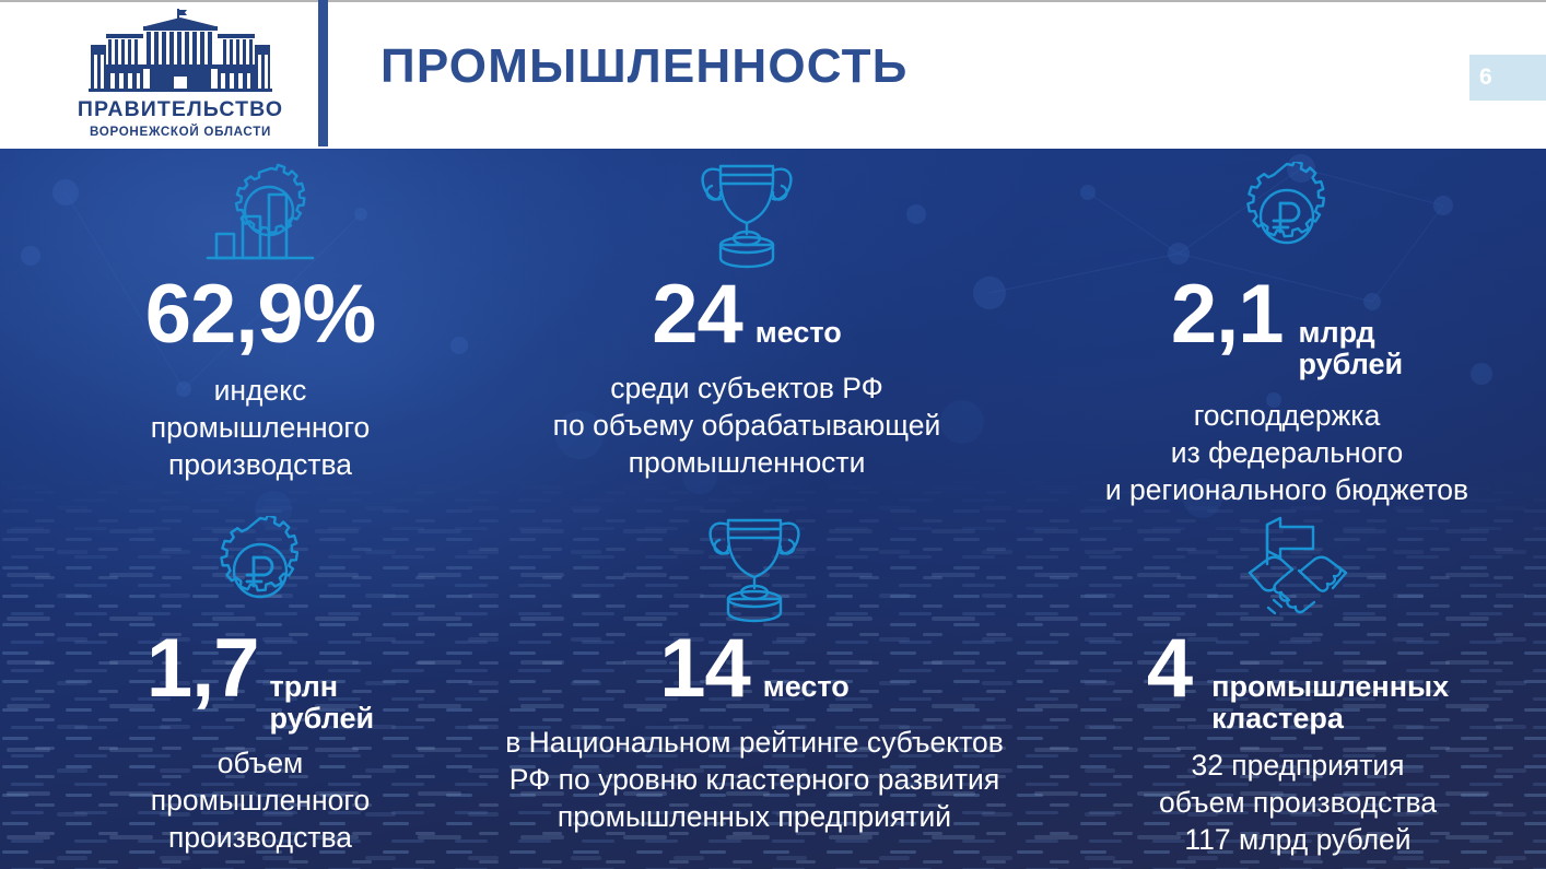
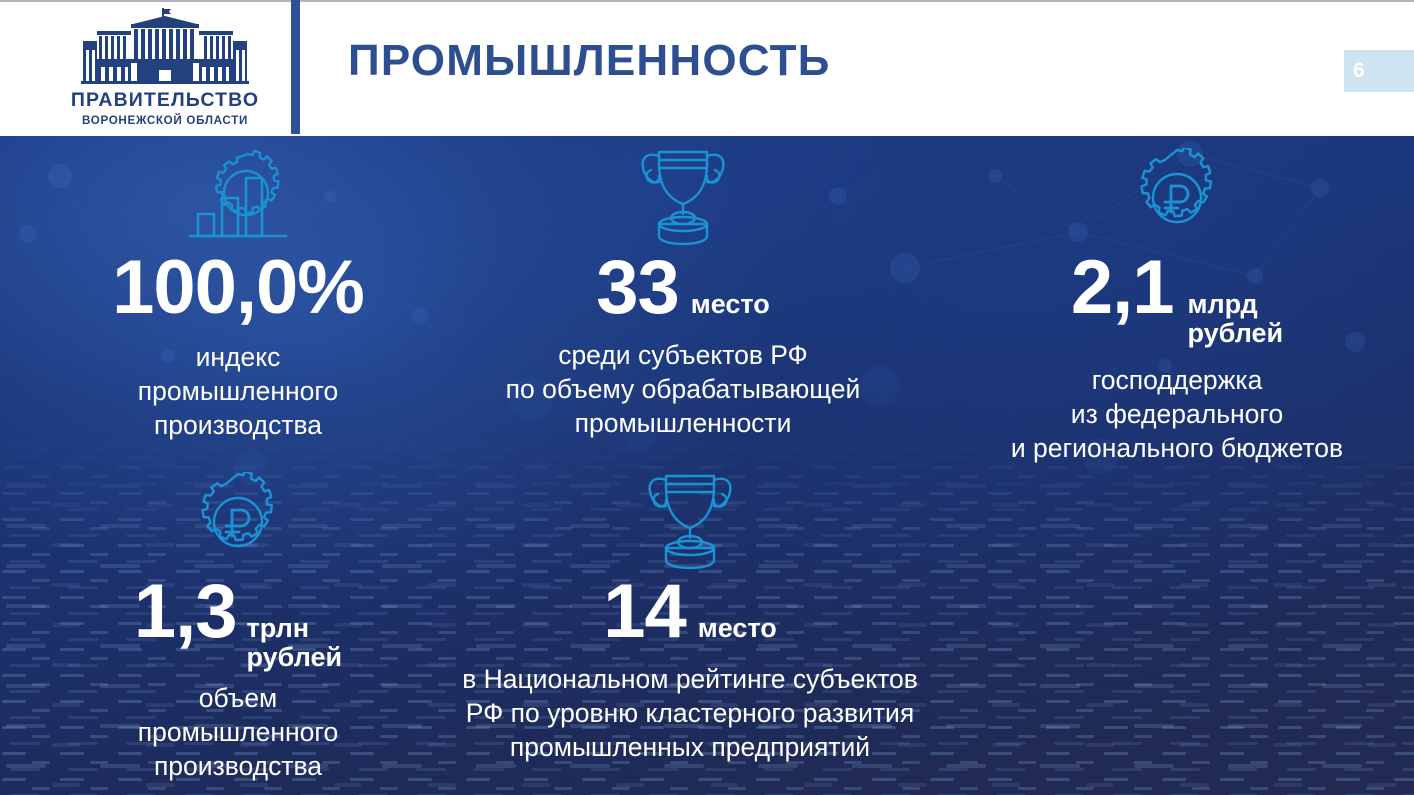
- 62,9%
+ 100,0%
  индекс
  промышленного
  производства
- 24
+ 33
  место
  среди субъектов РФ
  по объему обрабатывающей
  промышленности
  2,1
  млрд
  рублей
  господдержка
  из федерального
  и регионального бюджетов
- 1,7
+ 1,3
  трлн
  рублей
  объем
  промышленного
  производства
  14
  место
  в Национальном рейтинге субъектов
  РФ по уровню кластерного развития
  промышленных предприятий
- 4
- промышленных
- кластера
- 32 предприятия
- объем производства
- 117 млрд рублей
  ПРАВИТЕЛЬСТВО
  ВОРОНЕЖСКОЙ ОБЛАСТИ
  ПРОМЫШЛЕННОСТЬ
  6
